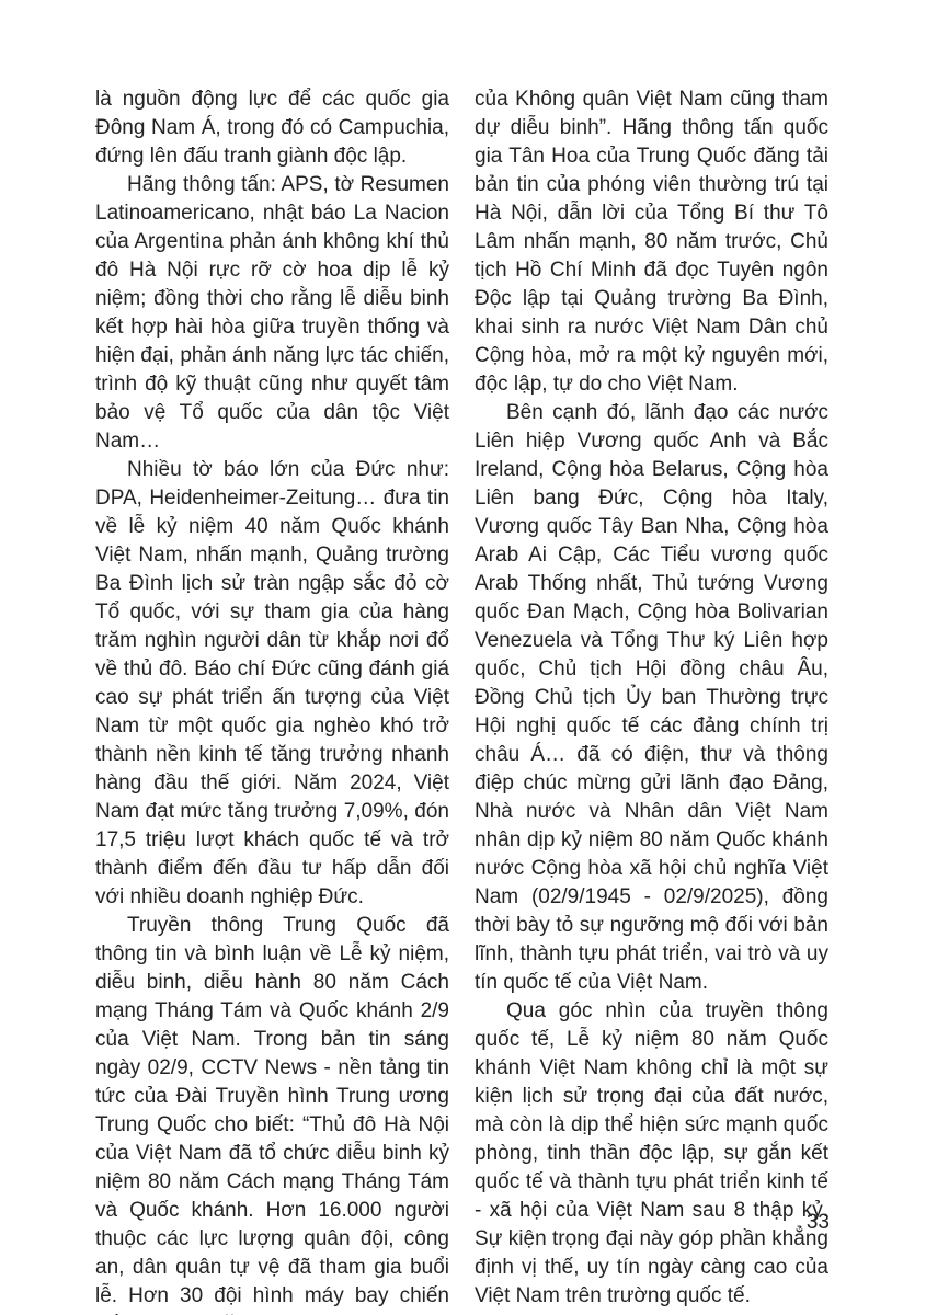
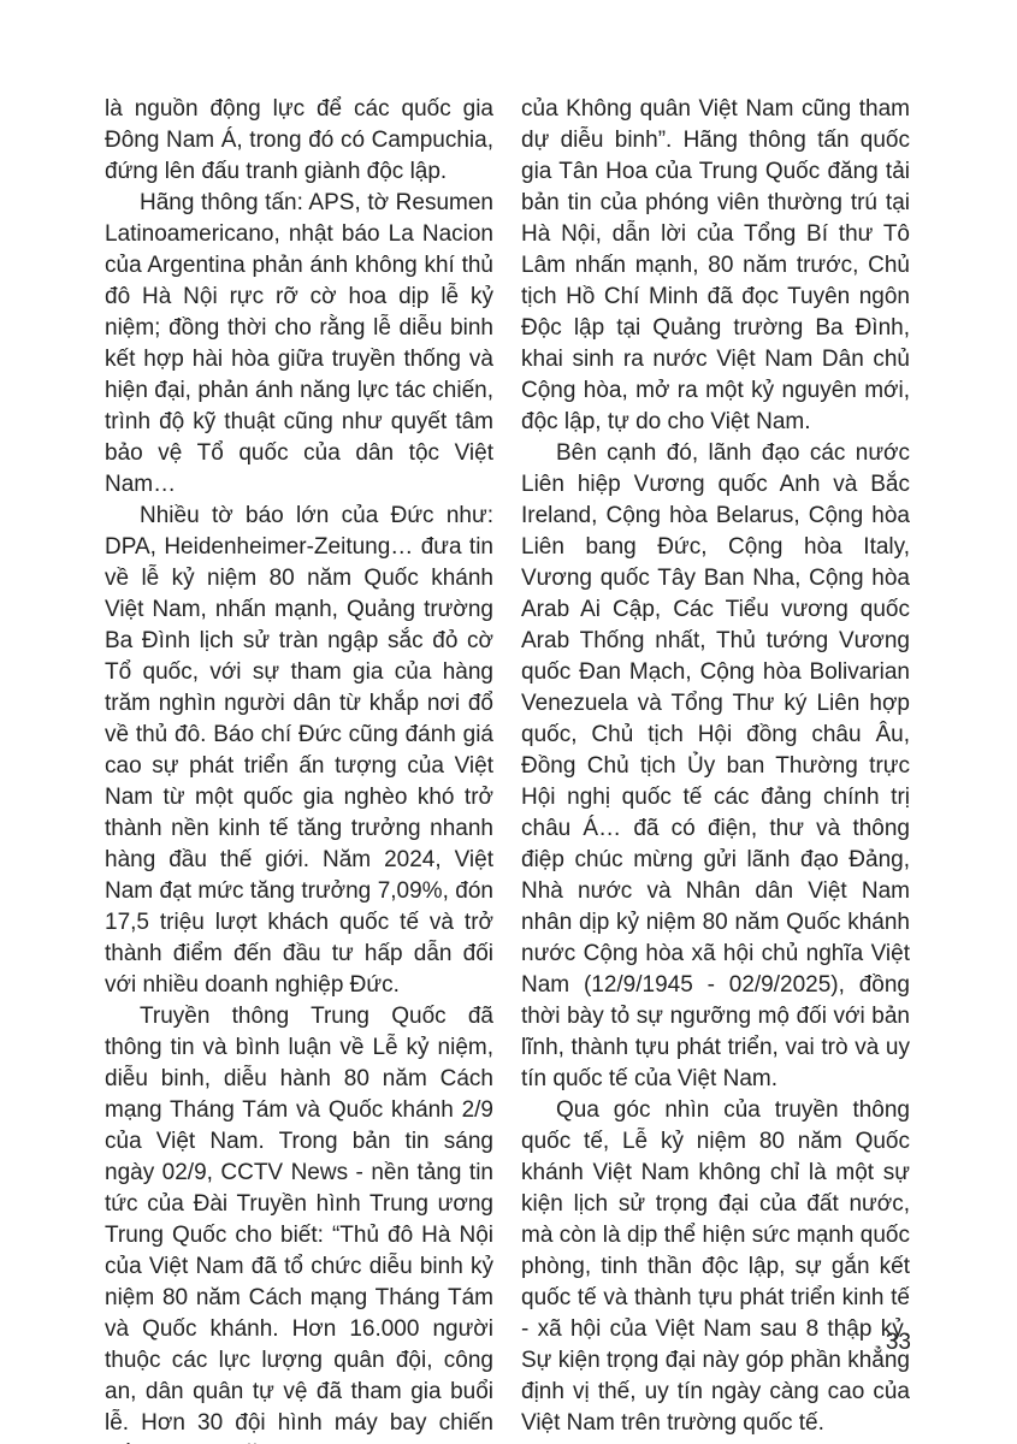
  là nguồn động lực để các quốc gia Đông Nam Á, trong đó có Campuchia, đứng lên đấu tranh giành độc lập.
  Hãng thông tấn: APS, tờ Resumen Latinoamericano, nhật báo La Nacion của Argentina phản ánh không khí thủ đô Hà Nội rực rỡ cờ hoa dịp lễ kỷ niệm; đồng thời cho rằng lễ diễu binh kết hợp hài hòa giữa truyền thống và hiện đại, phản ánh năng lực tác chiến, trình độ kỹ thuật cũng như quyết tâm bảo vệ Tổ quốc của dân tộc Việt Nam…
- Nhiều tờ báo lớn của Đức như: DPA, Heidenheimer-Zeitung… đưa tin về lễ kỷ niệm 40 năm Quốc khánh Việt Nam, nhấn mạnh, Quảng trường Ba Đình lịch sử tràn ngập sắc đỏ cờ Tổ quốc, với sự tham gia của hàng trăm nghìn người dân từ khắp nơi đổ về thủ đô. Báo chí Đức cũng đánh giá cao sự phát triển ấn tượng của Việt Nam từ một quốc gia nghèo khó trở thành nền kinh tế tăng trưởng nhanh hàng đầu thế giới. Năm 2024, Việt Nam đạt mức tăng trưởng 7,09%, đón 17,5 triệu lượt khách quốc tế và trở thành điểm đến đầu tư hấp dẫn đối với nhiều doanh nghiệp Đức.
+ Nhiều tờ báo lớn của Đức như: DPA, Heidenheimer-Zeitung… đưa tin về lễ kỷ niệm 80 năm Quốc khánh Việt Nam, nhấn mạnh, Quảng trường Ba Đình lịch sử tràn ngập sắc đỏ cờ Tổ quốc, với sự tham gia của hàng trăm nghìn người dân từ khắp nơi đổ về thủ đô. Báo chí Đức cũng đánh giá cao sự phát triển ấn tượng của Việt Nam từ một quốc gia nghèo khó trở thành nền kinh tế tăng trưởng nhanh hàng đầu thế giới. Năm 2024, Việt Nam đạt mức tăng trưởng 7,09%, đón 17,5 triệu lượt khách quốc tế và trở thành điểm đến đầu tư hấp dẫn đối với nhiều doanh nghiệp Đức.
  Truyền thông Trung Quốc đã thông tin và bình luận về Lễ kỷ niệm, diễu binh, diễu hành 80 năm Cách mạng Tháng Tám và Quốc khánh 2/9 của Việt Nam. Trong bản tin sáng ngày 02/9, CCTV News - nền tảng tin tức của Đài Truyền hình Trung ương Trung Quốc cho biết: “Thủ đô Hà Nội của Việt Nam đã tổ chức diễu binh kỷ niệm 80 năm Cách mạng Tháng Tám và Quốc khánh. Hơn 16.000 người thuộc các lực lượng quân đội, công an, dân quân tự vệ đã tham gia buổi lễ. Hơn 30 đội hình máy bay chiến
  của Không quân Việt Nam cũng tham dự diễu binh”. Hãng thông tấn quốc gia Tân Hoa của Trung Quốc đăng tải bản tin của phóng viên thường trú tại Hà Nội, dẫn lời của Tổng Bí thư Tô Lâm nhấn mạnh, 80 năm trước, Chủ tịch Hồ Chí Minh đã đọc Tuyên ngôn Độc lập tại Quảng trường Ba Đình, khai sinh ra nước Việt Nam Dân chủ Cộng hòa, mở ra một kỷ nguyên mới, độc lập, tự do cho Việt Nam.
- Bên cạnh đó, lãnh đạo các nước Liên hiệp Vương quốc Anh và Bắc Ireland, Cộng hòa Belarus, Cộng hòa Liên bang Đức, Cộng hòa Italy, Vương quốc Tây Ban Nha, Cộng hòa Arab Ai Cập, Các Tiểu vương quốc Arab Thống nhất, Thủ tướng Vương quốc Đan Mạch, Cộng hòa Bolivarian Venezuela và Tổng Thư ký Liên hợp quốc, Chủ tịch Hội đồng châu Âu, Đồng Chủ tịch Ủy ban Thường trực Hội nghị quốc tế các đảng chính trị châu Á… đã có điện, thư và thông điệp chúc mừng gửi lãnh đạo Đảng, Nhà nước và Nhân dân Việt Nam nhân dịp kỷ niệm 80 năm Quốc khánh nước Cộng hòa xã hội chủ nghĩa Việt Nam (02/9/1945 - 02/9/2025), đồng thời bày tỏ sự ngưỡng mộ đối với bản lĩnh, thành tựu phát triển, vai trò và uy tín quốc tế của Việt Nam.
+ Bên cạnh đó, lãnh đạo các nước Liên hiệp Vương quốc Anh và Bắc Ireland, Cộng hòa Belarus, Cộng hòa Liên bang Đức, Cộng hòa Italy, Vương quốc Tây Ban Nha, Cộng hòa Arab Ai Cập, Các Tiểu vương quốc Arab Thống nhất, Thủ tướng Vương quốc Đan Mạch, Cộng hòa Bolivarian Venezuela và Tổng Thư ký Liên hợp quốc, Chủ tịch Hội đồng châu Âu, Đồng Chủ tịch Ủy ban Thường trực Hội nghị quốc tế các đảng chính trị châu Á… đã có điện, thư và thông điệp chúc mừng gửi lãnh đạo Đảng, Nhà nước và Nhân dân Việt Nam nhân dịp kỷ niệm 80 năm Quốc khánh nước Cộng hòa xã hội chủ nghĩa Việt Nam (12/9/1945 - 02/9/2025), đồng thời bày tỏ sự ngưỡng mộ đối với bản lĩnh, thành tựu phát triển, vai trò và uy tín quốc tế của Việt Nam.
  Qua góc nhìn của truyền thông quốc tế, Lễ kỷ niệm 80 năm Quốc khánh Việt Nam không chỉ là một sự kiện lịch sử trọng đại của đất nước, mà còn là dịp thể hiện sức mạnh quốc phòng, tinh thần độc lập, sự gắn kết quốc tế và thành tựu phát triển kinh tế - xã hội của Việt Nam sau 8 thập kỷ. Sự kiện trọng đại này góp phần khẳng định vị thế, uy tín ngày càng cao của Việt Nam trên trường quốc tế.
  33
